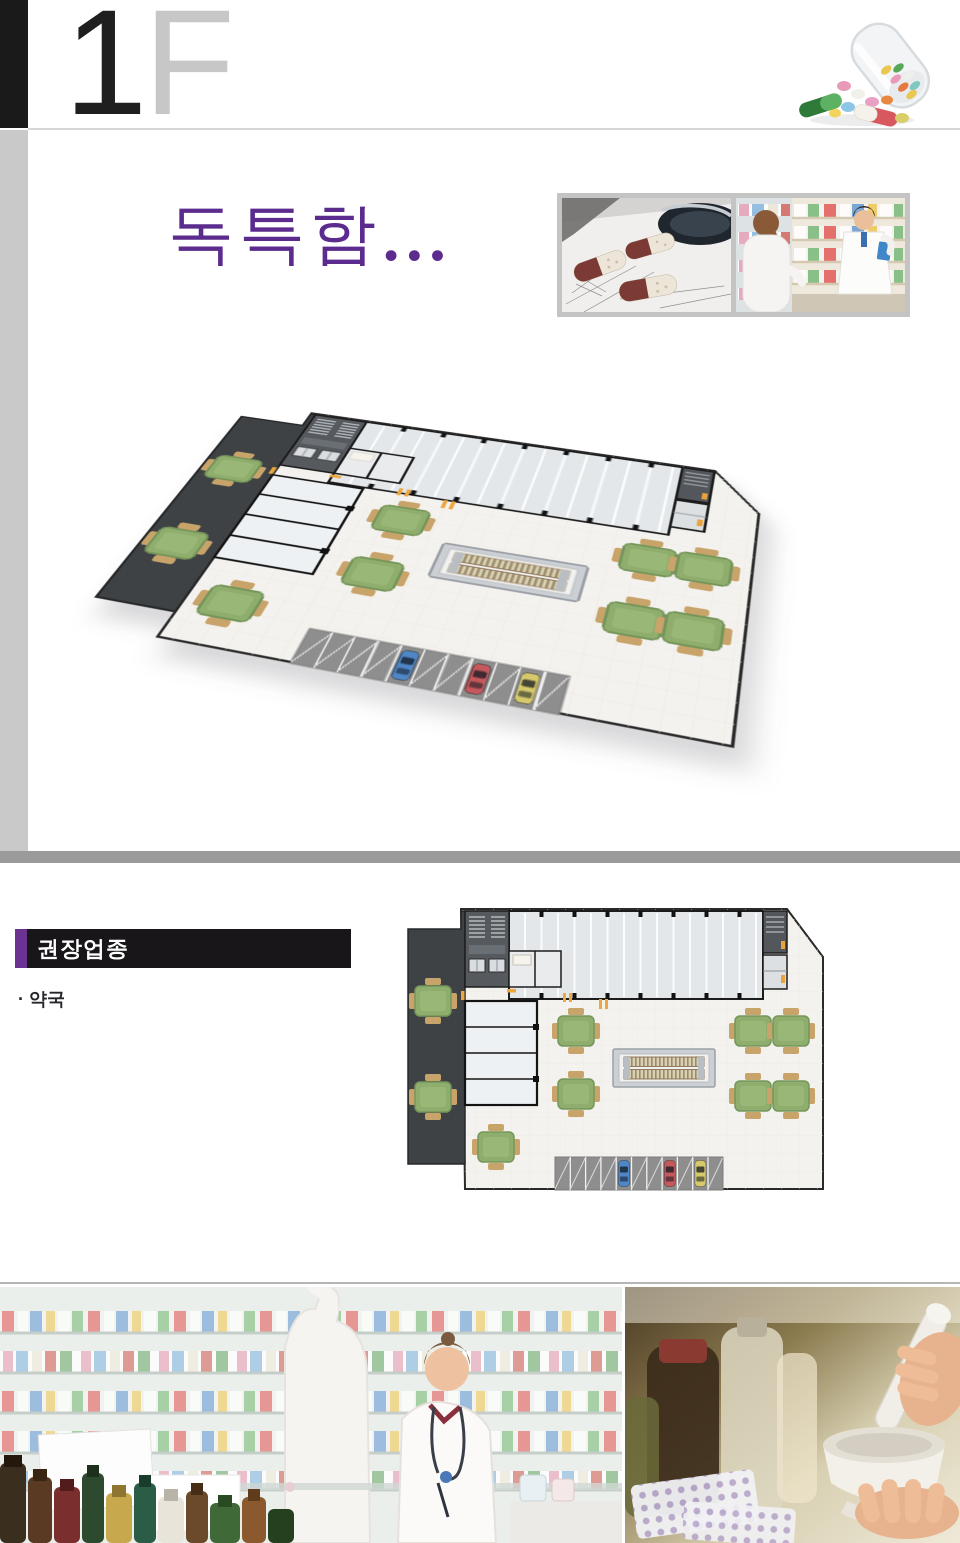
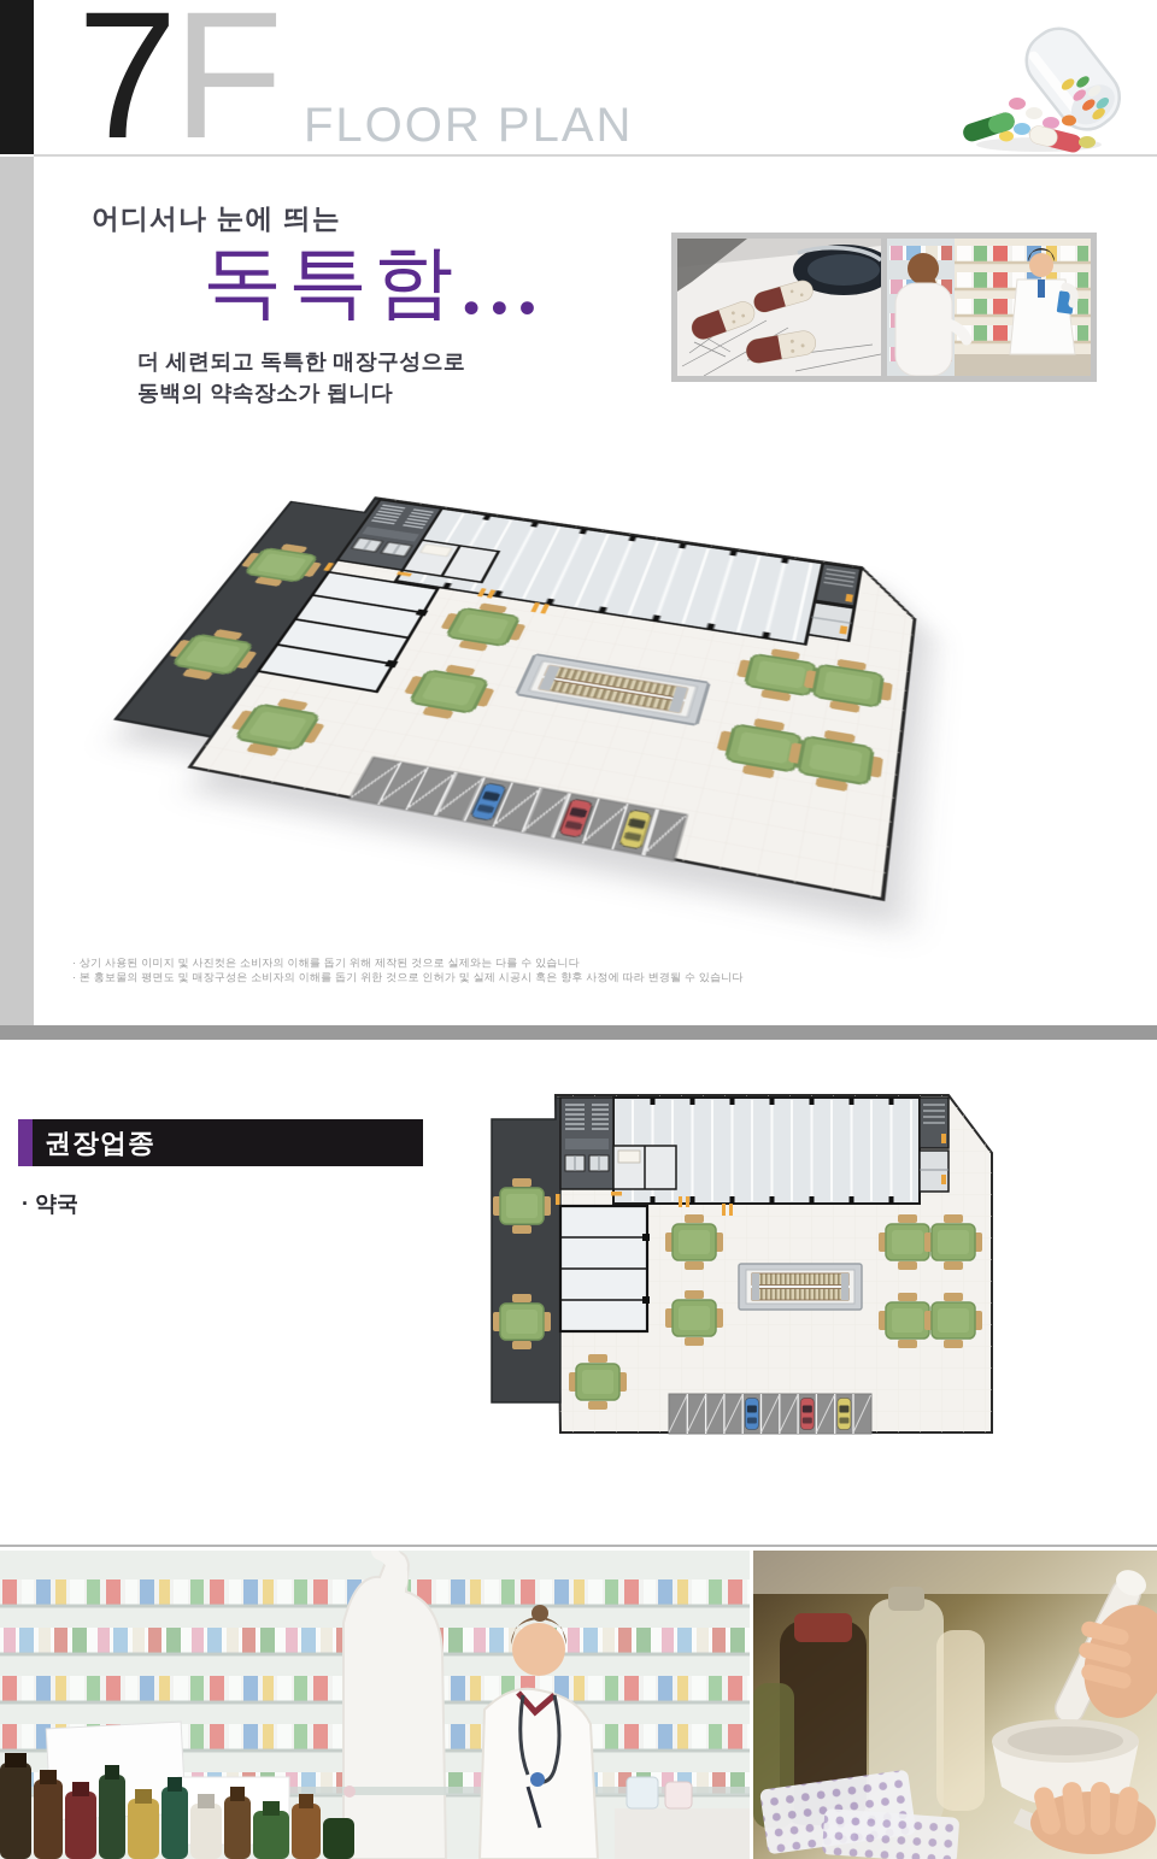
- 1F
+ 7F
+ FLOOR PLAN
+ 어디서나 눈에 띄는
  독특함...
+ 더 세련되고 독특한 매장구성으로
+ 동백의 약속장소가 됩니다
+ · 상기 사용된 이미지 및 사진컷은 소비자의 이해를 돕기 위해 제작된 것으로 실제와는 다를 수 있습니다
+ · 본 홍보물의 평면도 및 매장구성은 소비자의 이해를 돕기 위한 것으로 인허가 및 실제 시공시 혹은 향후 사정에 따라 변경될 수 있습니다
  권장업종
  · 약국
